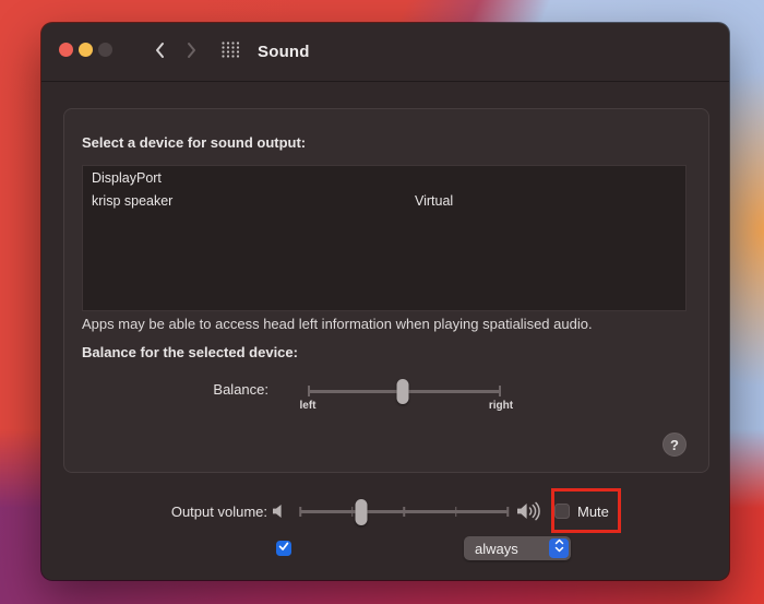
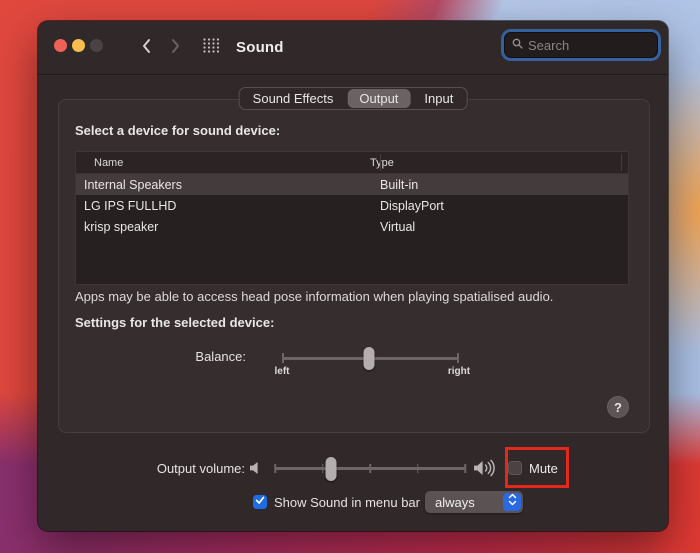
  Sound
+ Search
+ Sound Effects
+ Output
+ Input
- Select a device for sound output:
+ Select a device for sound device:
+ Name
+ Type
+ Internal Speakers
+ Built-in
+ LG IPS FULLHD
  DisplayPort
  krisp speaker
  Virtual
- Apps may be able to access head left information when playing spatialised audio.
+ Apps may be able to access head pose information when playing spatialised audio.
- Balance for the selected device:
+ Settings for the selected device:
  Balance:
  left
  right
  ?
  Output volume:
  Mute
+ Show Sound in menu bar
  always
